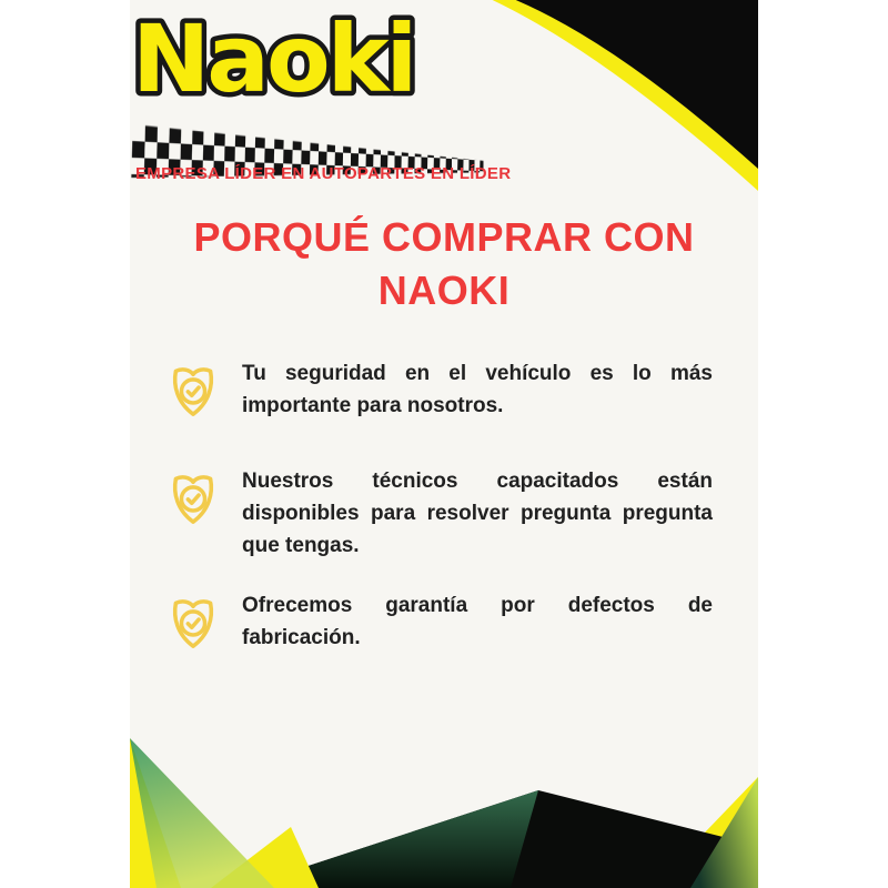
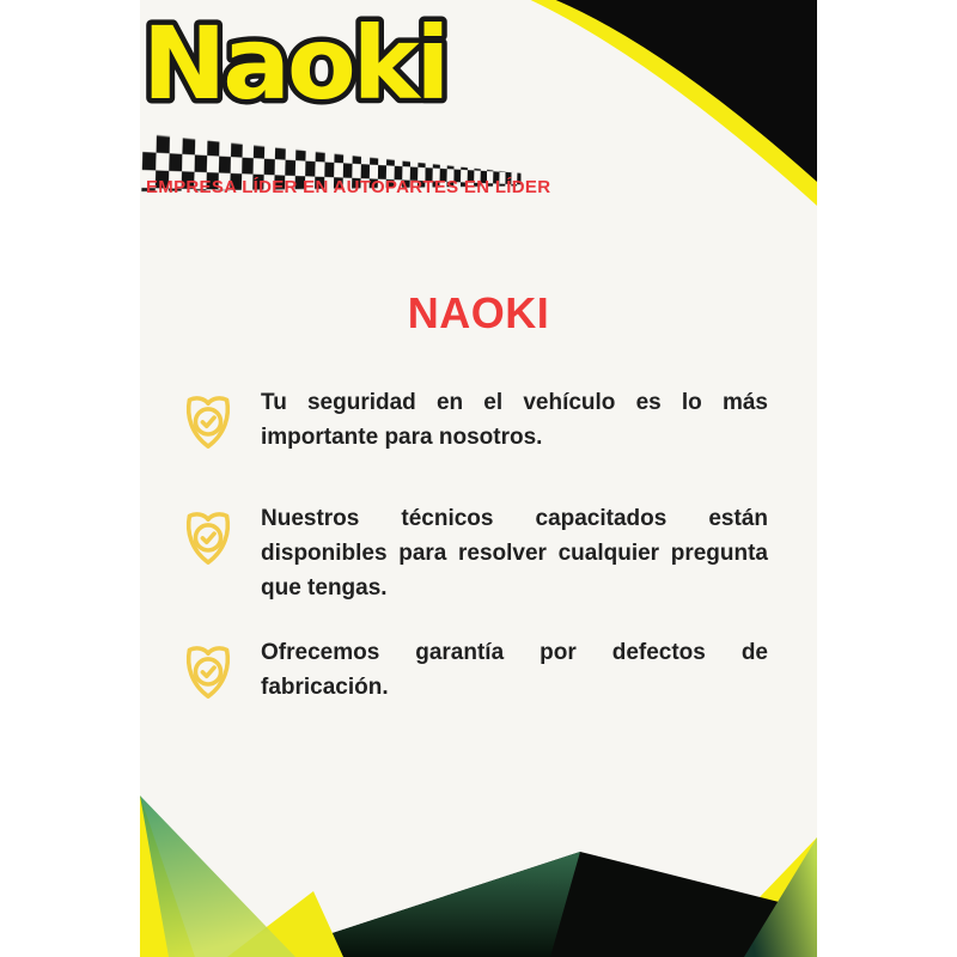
  Naoki
  EMPRESA LÍDER EN AUTOPARTES EN LÍDER
- PORQUÉ COMPRAR CON
  NAOKI
  Tu seguridad en el vehículo es lo más importante para nosotros.
- Nuestros técnicos capacitados están disponibles para resolver pregunta pregunta que tengas.
+ Nuestros técnicos capacitados están disponibles para resolver cualquier pregunta que tengas.
  Ofrecemos garantía por defectos de fabricación.
